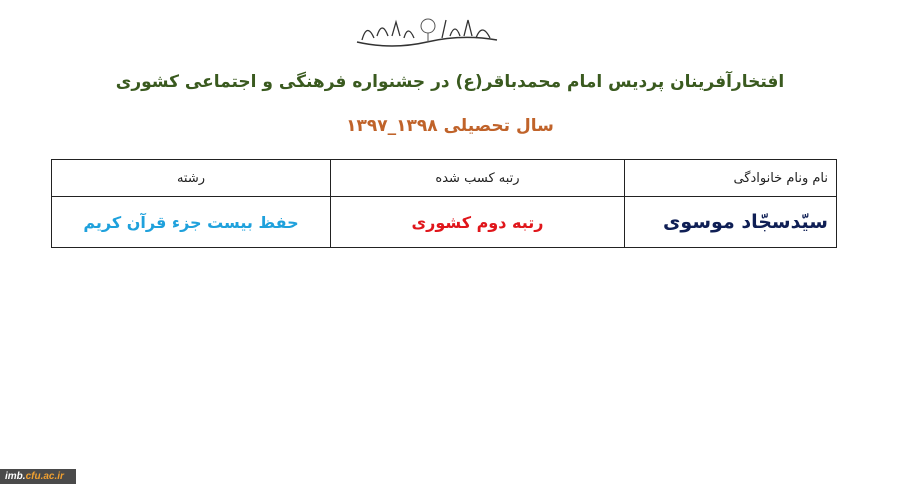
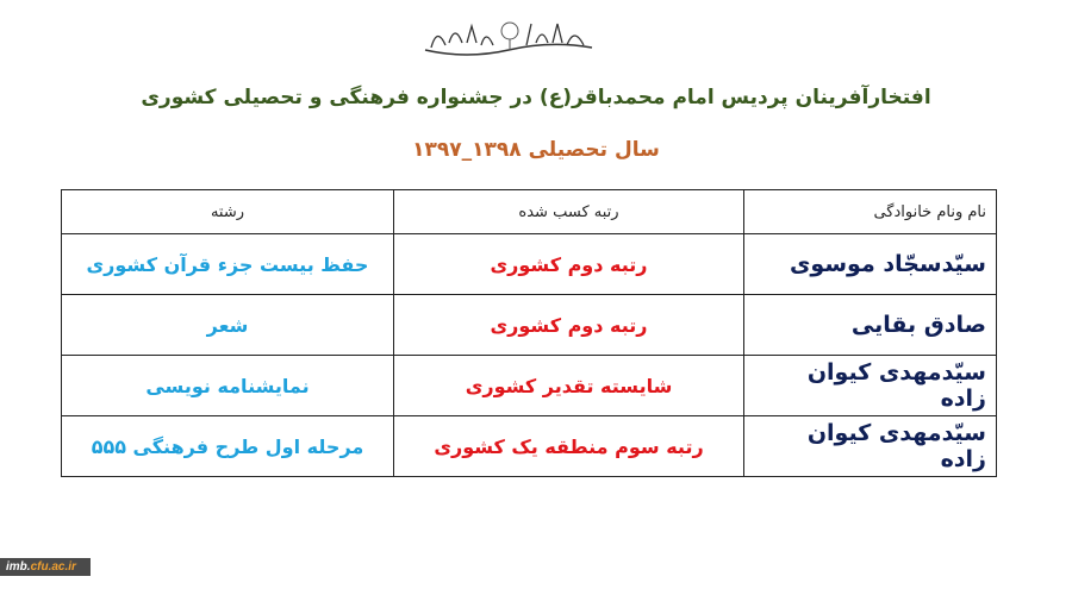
- افتخارآفرینان پردیس امام محمدباقر(ع) در جشنواره فرهنگی و اجتماعی کشوری
+ افتخارآفرینان پردیس امام محمدباقر(ع) در جشنواره فرهنگی و تحصیلی کشوری
  سال تحصیلی ۱۳۹۸_۱۳۹۷
  نام ونام خانوادگی	رتبه کسب شده	رشته
- سیّدسجّاد موسوی	رتبه دوم کشوری	حفظ بیست جزء قرآن کریم
+ سیّدسجّاد موسوی	رتبه دوم کشوری	حفظ بیست جزء قرآن کشوری
+ صادق بقایی	رتبه دوم کشوری	شعر
+ سیّدمهدی کیوان زاده	شایسته تقدیر کشوری	نمایشنامه نویسی
+ سیّدمهدی کیوان زاده	رتبه سوم منطقه یک کشوری	مرحله اول طرح فرهنگی ۵۵۵
  imb.cfu.ac.ir
